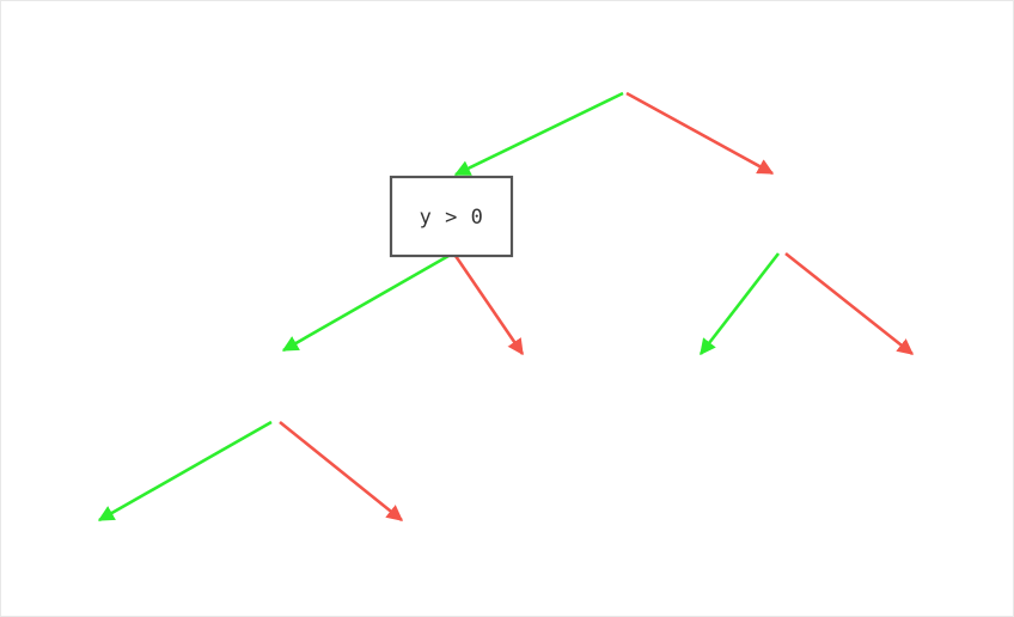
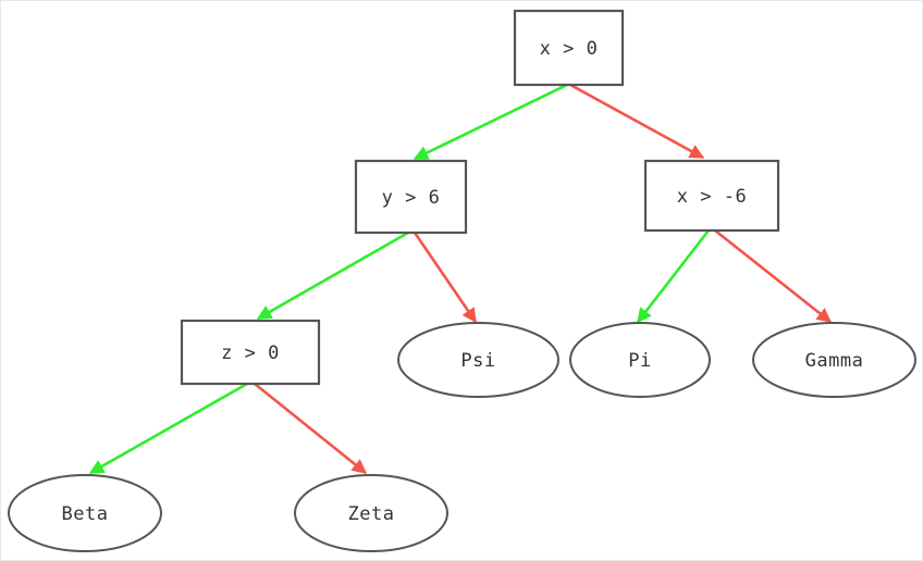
+ x > 0
- y > 0
+ y > 6
+ x > -6
+ z > 0
+ Psi
+ Pi
+ Gamma
+ Beta
+ Zeta
